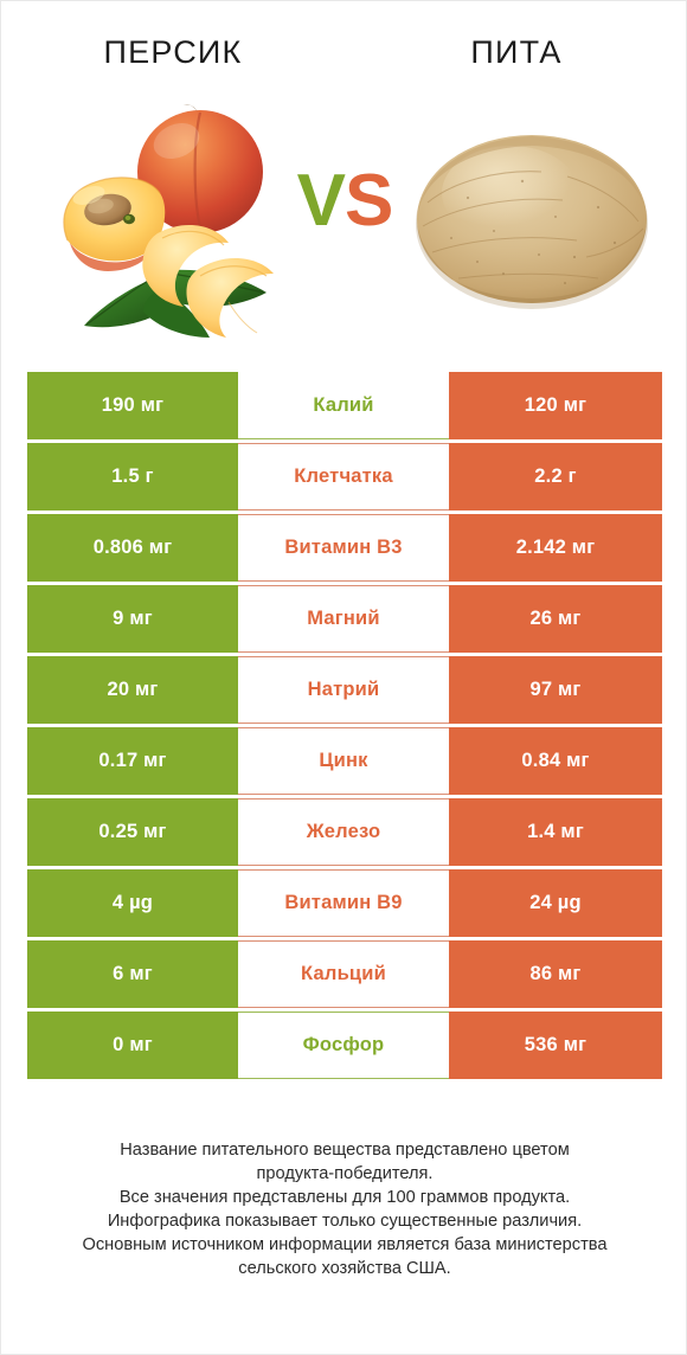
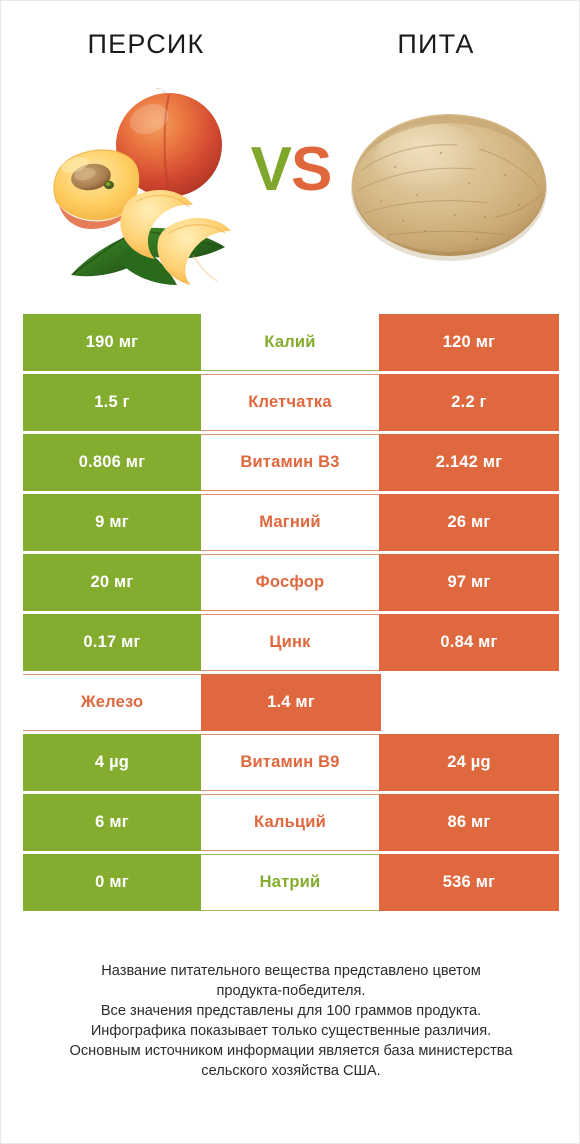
  ПЕРСИК
  ПИТА
  VS
  190 мг
  Калий
  120 мг
  1.5 г
  Клетчатка
  2.2 г
  0.806 мг
  Витамин B3
  2.142 мг
  9 мг
  Магний
  26 мг
  20 мг
- Натрий
+ Фосфор
  97 мг
  0.17 мг
  Цинк
  0.84 мг
- 0.25 мг
  Железо
  1.4 мг
  4 µg
  Витамин B9
  24 µg
  6 мг
  Кальций
  86 мг
  0 мг
- Фосфор
+ Натрий
  536 мг
  Название питательного вещества представлено цветом
  продукта-победителя.
  Все значения представлены для 100 граммов продукта.
  Инфографика показывает только существенные различия.
  Основным источником информации является база министерства
  сельского хозяйства США.
